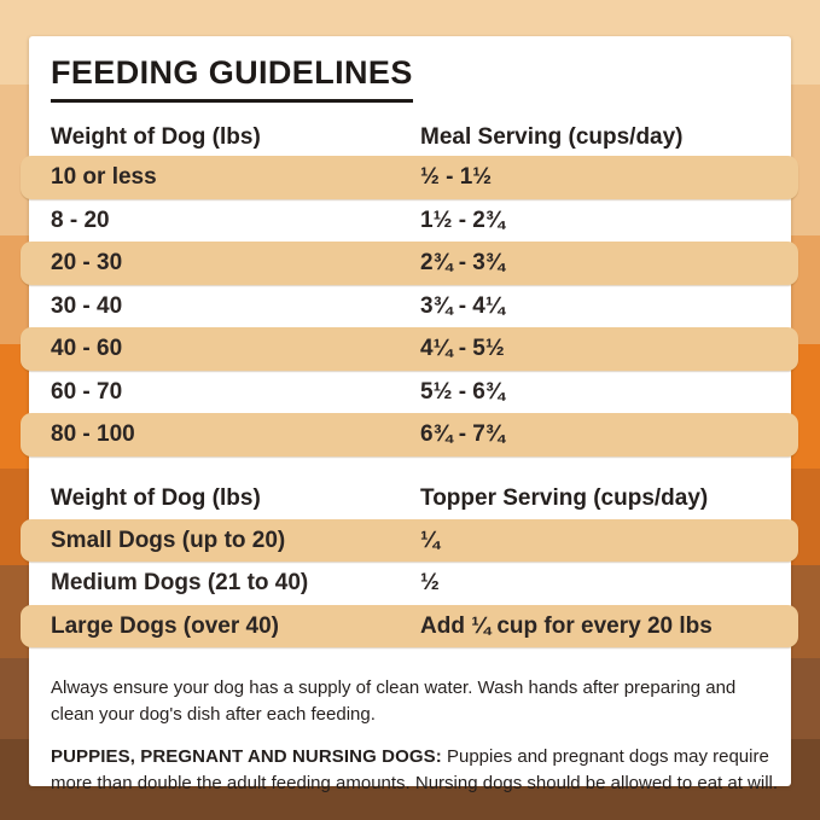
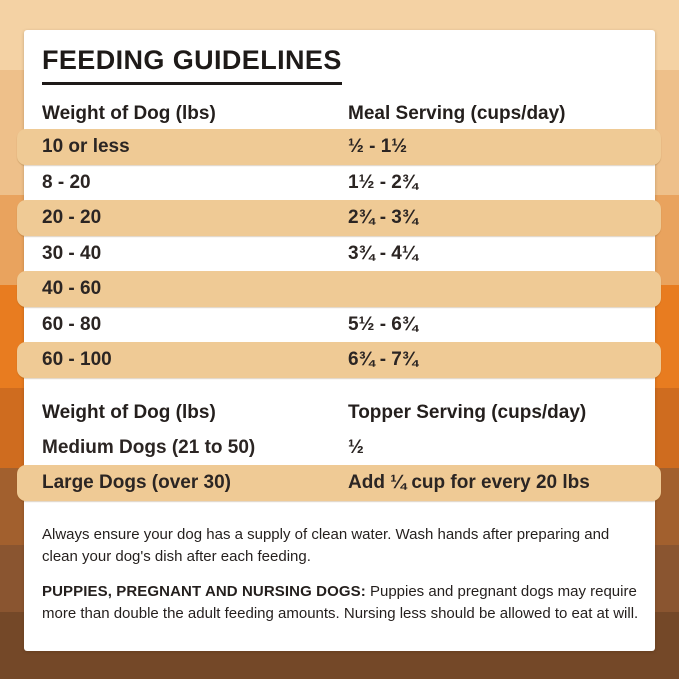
  FEEDING GUIDELINES
  Weight of Dog (lbs)
  Meal Serving (cups/day)
  10 or less
  ½ - 1½
  8 - 20
  1½ - 2¾
- 20 - 30
+ 20 - 20
  2¾ - 3¾
  30 - 40
  3¾ - 4¼
  40 - 60
- 4¼ - 5½
- 60 - 70
+ 60 - 80
  5½ - 6¾
- 80 - 100
+ 60 - 100
  6¾ - 7¾
  Weight of Dog (lbs)
  Topper Serving (cups/day)
- Small Dogs (up to 20)
- ¼
- Medium Dogs (21 to 40)
+ Medium Dogs (21 to 50)
  ½
- Large Dogs (over 40)
+ Large Dogs (over 30)
  Add ¼ cup for every 20 lbs
  Always ensure your dog has a supply of clean water. Wash hands after preparing and clean your dog's dish after each feeding.
- PUPPIES, PREGNANT AND NURSING DOGS: Puppies and pregnant dogs may require more than double the adult feeding amounts. Nursing dogs should be allowed to eat at will.
+ PUPPIES, PREGNANT AND NURSING DOGS: Puppies and pregnant dogs may require more than double the adult feeding amounts. Nursing less should be allowed to eat at will.
